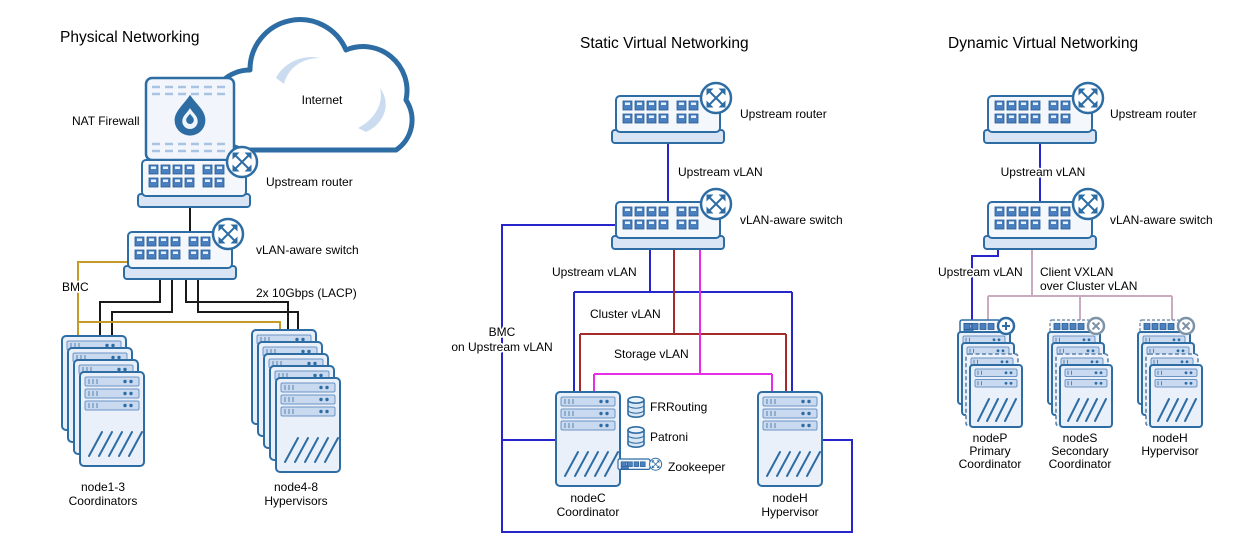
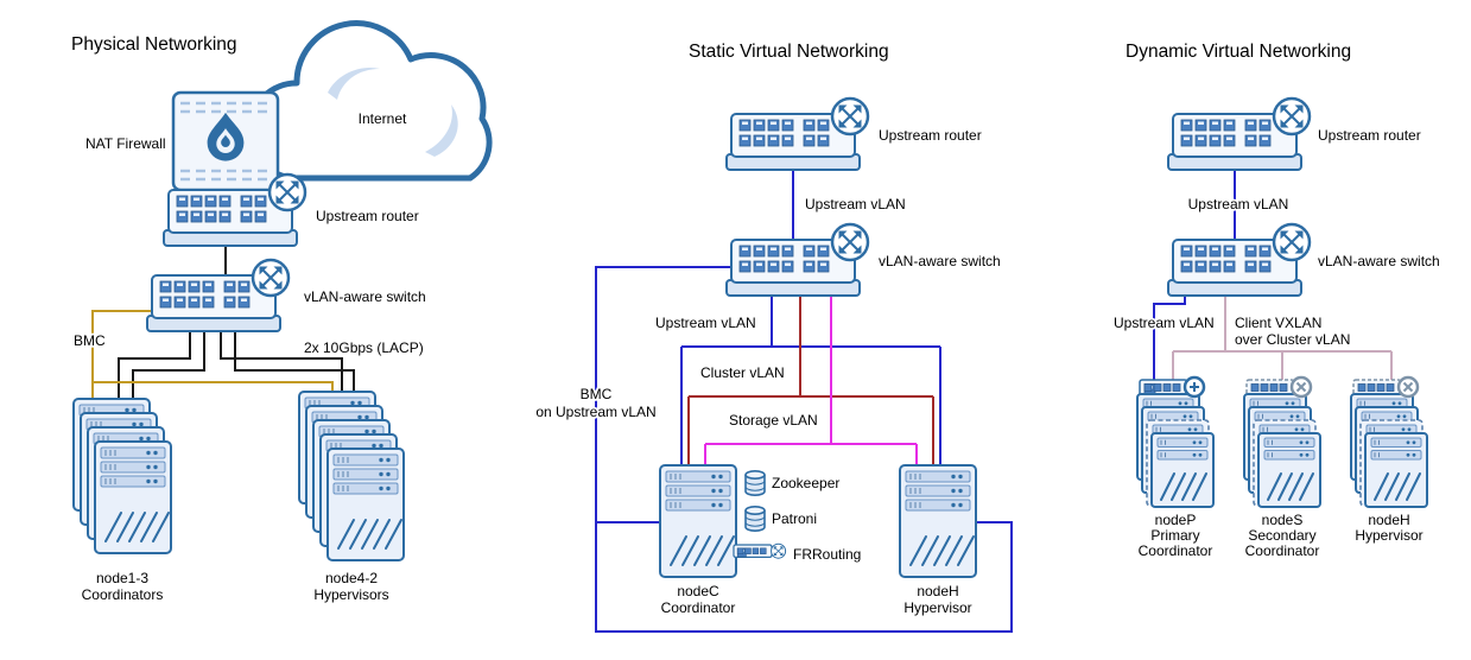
  Physical Networking
  Internet
  NAT Firewall
  Upstream router
  vLAN-aware switch
  BMC
  2x 10Gbps (LACP)
  node1-3
  Coordinators
- node4-8
+ node4-2
  Hypervisors
  Static Virtual Networking
  Upstream router
  Upstream vLAN
  vLAN-aware switch
  Upstream vLAN
  Cluster vLAN
  Storage vLAN
  BMC
  on Upstream vLAN
- FRRouting
+ Zookeeper
  Patroni
- Zookeeper
+ FRRouting
  nodeC
  Coordinator
  nodeH
  Hypervisor
  Dynamic Virtual Networking
  Upstream router
  Upstream vLAN
  vLAN-aware switch
  Upstream vLAN
  Client VXLAN
  over Cluster vLAN
  nodeP
  Primary
  Coordinator
  nodeS
  Secondary
  Coordinator
  nodeH
  Hypervisor
